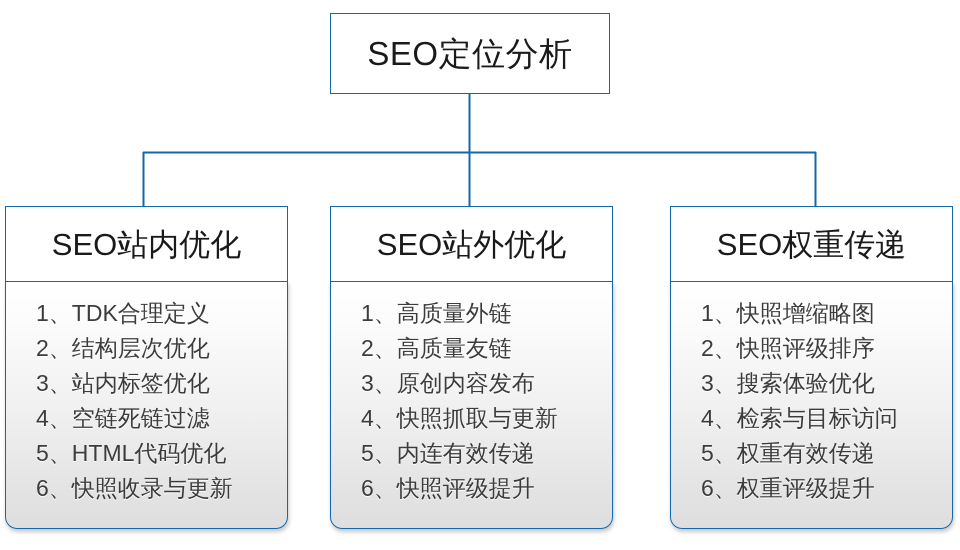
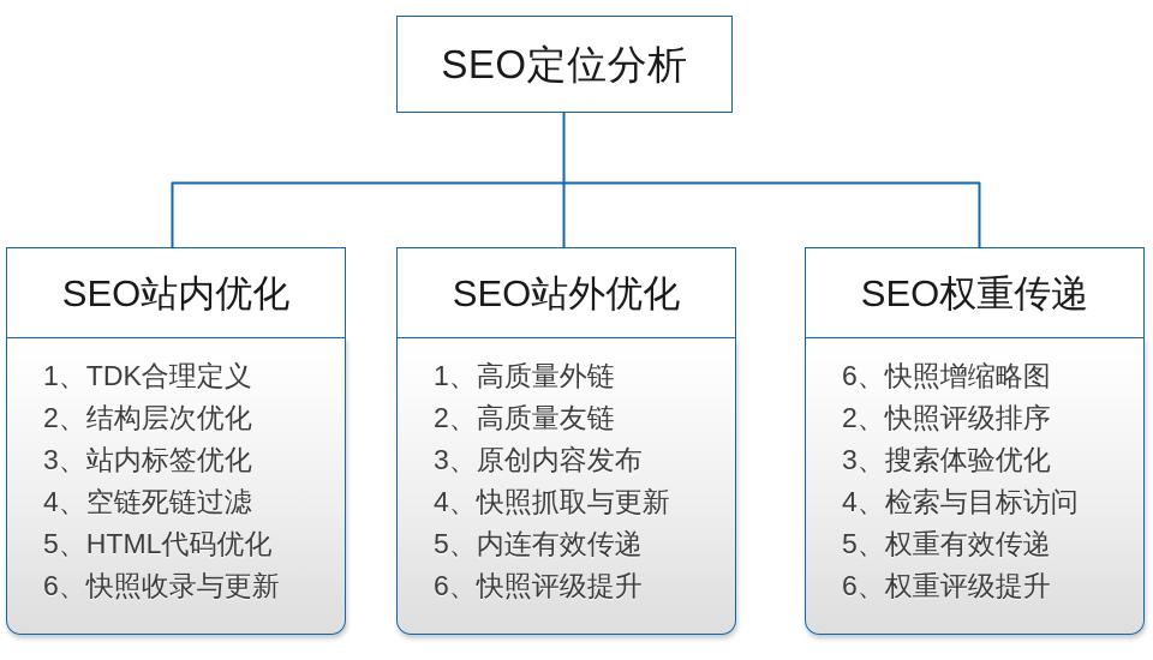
  SEO定位分析
  SEO站内优化
  1、TDK合理定义
  2、结构层次优化
  3、站内标签优化
  4、空链死链过滤
  5、HTML代码优化
  6、快照收录与更新
  SEO站外优化
  1、高质量外链
  2、高质量友链
  3、原创内容发布
  4、快照抓取与更新
  5、内连有效传递
  6、快照评级提升
  SEO权重传递
- 1、快照增缩略图
+ 6、快照增缩略图
  2、快照评级排序
  3、搜索体验优化
  4、检索与目标访问
  5、权重有效传递
  6、权重评级提升
